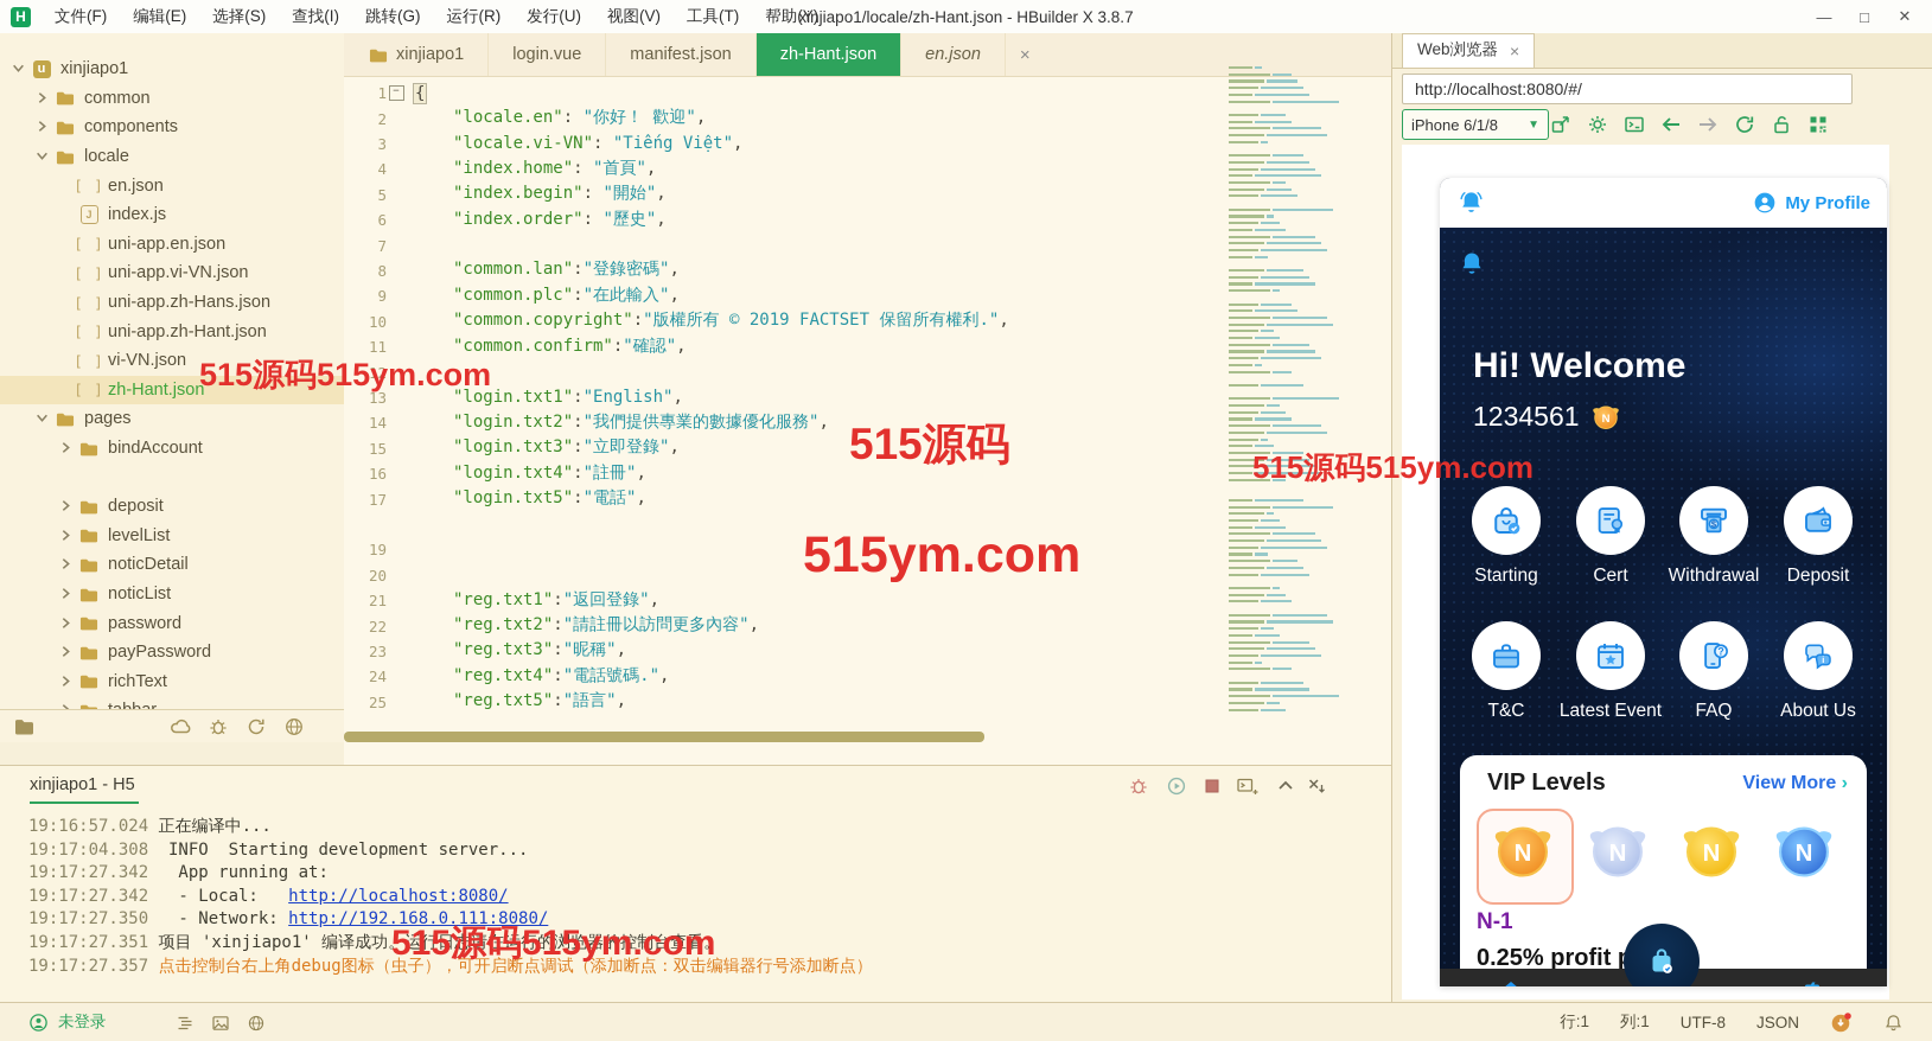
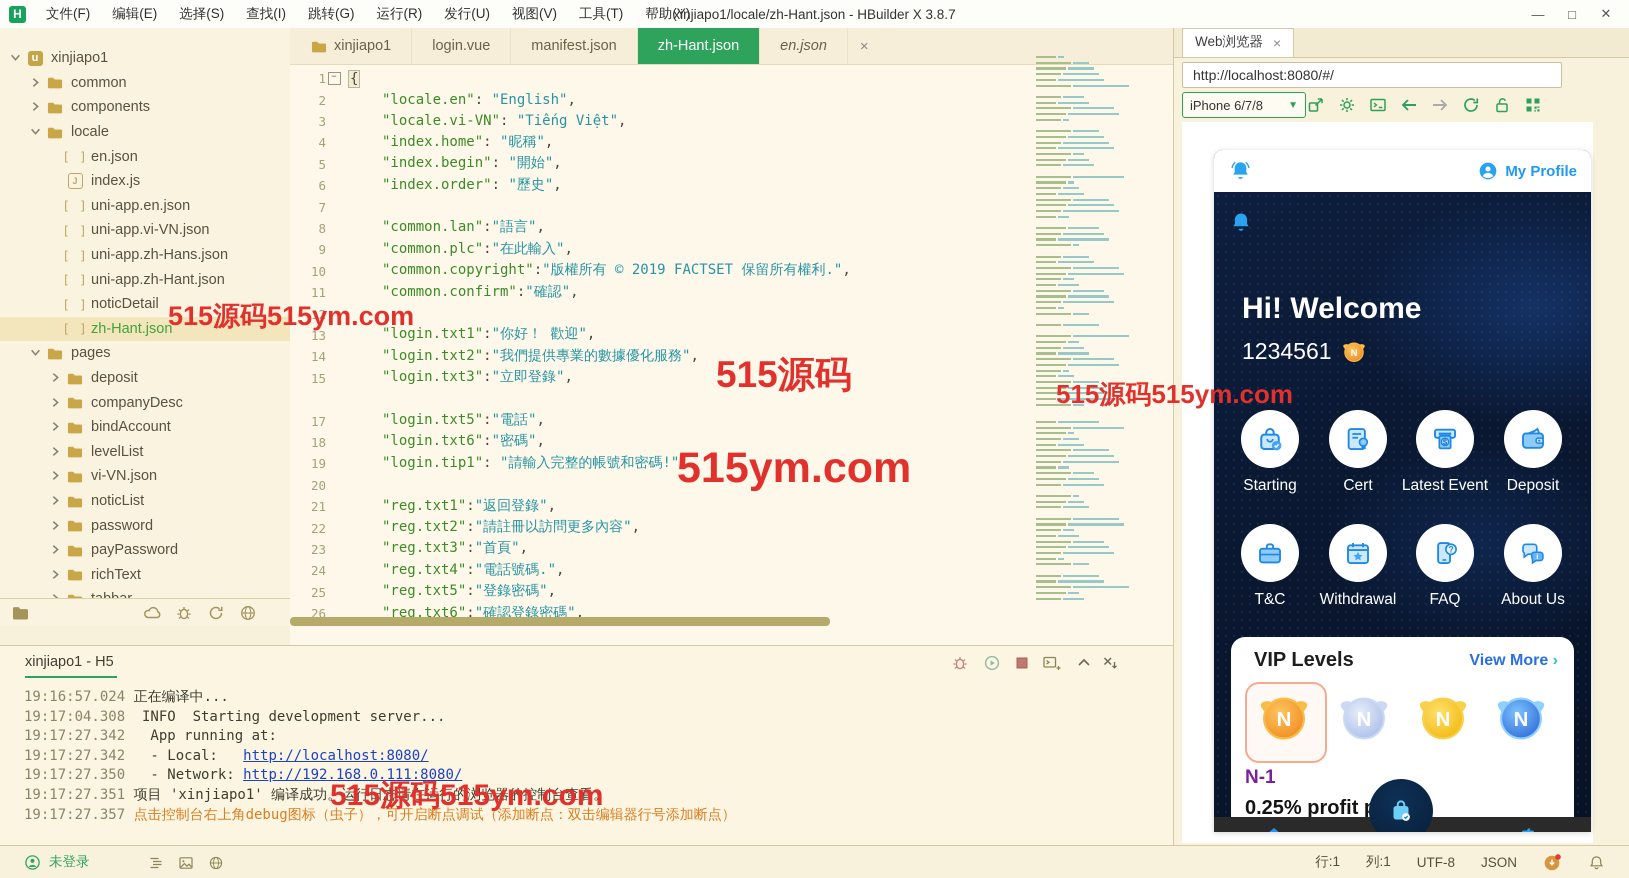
  H
  文件(F) 编辑(E) 选择(S) 查找(I) 跳转(G) 运行(R) 发行(U) 视图(V) 工具(T) 帮助(Y)
  xinjiapo1/locale/zh-Hant.json - HBuilder X 3.8.7
  —
  □
  ✕
  u
  xinjiapo1
  common
  components
  locale
  [ ]
  en.json
  J
  index.js
  [ ]
  uni-app.en.json
  [ ]
  uni-app.vi-VN.json
  [ ]
  uni-app.zh-Hans.json
  [ ]
  uni-app.zh-Hant.json
  [ ]
- vi-VN.json
+ noticDetail
  [ ]
  zh-Hant.json
  pages
- bindAccount
+ deposit
+ companyDesc
- deposit
+ bindAccount
  levelList
- noticDetail
+ vi-VN.json
  noticList
  password
  payPassword
  richText
  xinjiapo1
  login.vue
  manifest.json
  zh-Hant.json
  en.json
  ×
  1
  −
  {
  2
- "locale.en": "你好！ 歡迎",
+ "locale.en": "English",
  3
  "locale.vi-VN": "Tiếng Việt",
  4
- "index.home": "首頁",
+ "index.home": "昵稱",
  5
  "index.begin": "開始",
  6
  "index.order": "歷史",
  7
  8
- "common.lan":"登錄密碼",
+ "common.lan":"語言",
  9
  "common.plc":"在此輸入",
  10
  "common.copyright":"版權所有 © 2019 FACTSET 保留所有權利.",
  11
  "common.confirm":"確認",
  12
  13
- "login.txt1":"English",
+ "login.txt1":"你好！ 歡迎",
  14
  "login.txt2":"我們提供專業的數據優化服務",
  15
  "login.txt3":"立即登錄",
- 16
- "login.txt4":"註冊",
  17
  "login.txt5":"電話",
+ 18
+ "login.txt6":"密碼",
  19
+ "login.tip1": "請輸入完整的帳號和密碼!",
  20
  21
  "reg.txt1":"返回登錄",
  22
  "reg.txt2":"請註冊以訪問更多內容",
  23
- "reg.txt3":"昵稱",
+ "reg.txt3":"首頁",
  24
  "reg.txt4":"電話號碼.",
  25
- "reg.txt5":"語言",
+ "reg.txt5":"登錄密碼",
+ 26
+ "reg.txt6":"確認登錄密碼",
  xinjiapo1 - H5
  19:16:57.024 正在编译中...
  19:17:04.308 INFO Starting development server...
  19:17:27.342 App running at:
  19:17:27.342 - Local: http://localhost:8080/
  19:17:27.350 - Network: http://192.168.0.111:8080/
  19:17:27.351 项目 'xinjiapo1' 编译成功。运行日志请在运行的浏览器的控制台查看。
  19:17:27.357 点击控制台右上角debug图标（虫子），可开启断点调试（添加断点：双击编辑器行号添加断点）
  未登录
  行:1
  列:1
  UTF-8
  JSON
  Web浏览器
  ×
  http://localhost:8080/#/
- iPhone 6/1/8
+ iPhone 6/7/8
  ▼
  My Profile
  Hi! Welcome
  1234561
  N
  Starting
  Cert
  $
- Withdrawal
+ Latest Event
  Deposit
  T&C
- Latest Event
+ Withdrawal
  ?
  FAQ
  i
  About Us
  VIP Levels
  View More ›
  N
  N
  N
  N
  N-1
  0.25% profit
  515源码515ym.com
  515源码
  515ym.com
  515源码515ym.com
  515源码515ym.com
